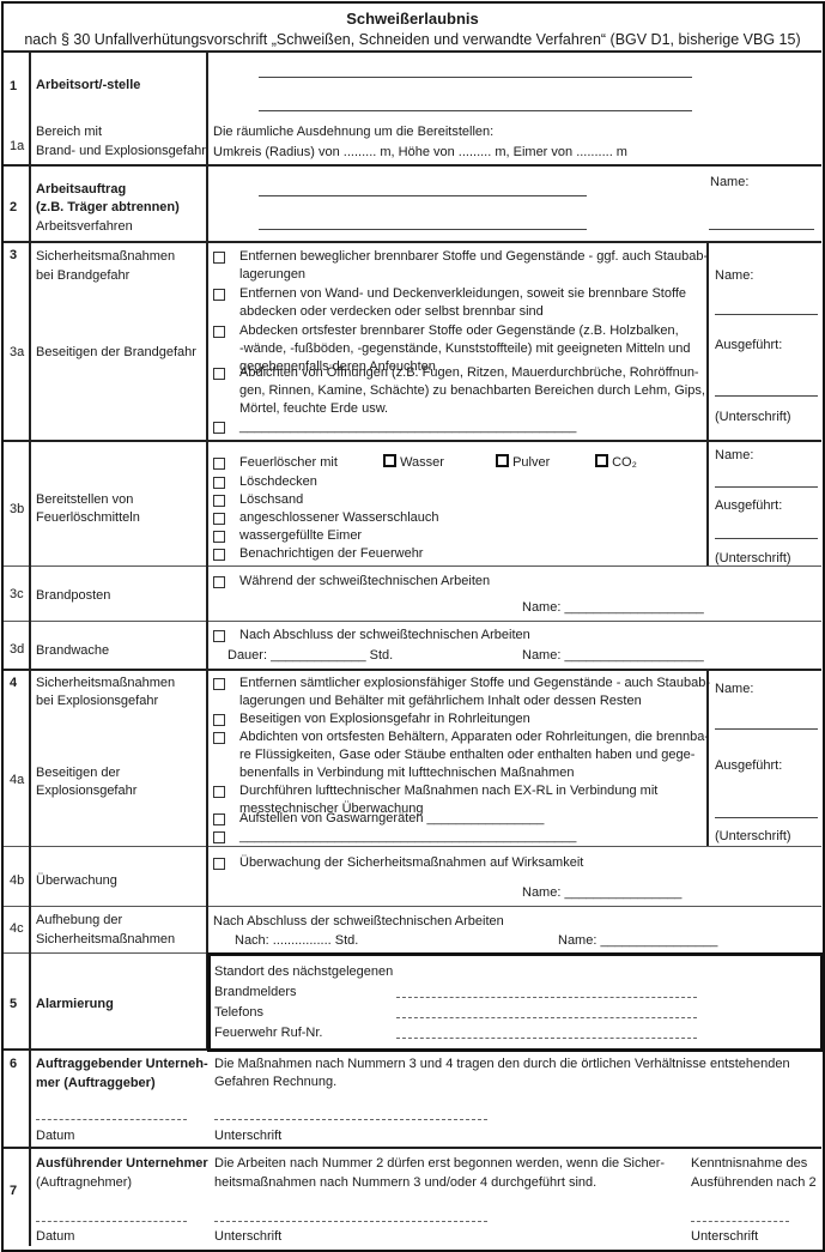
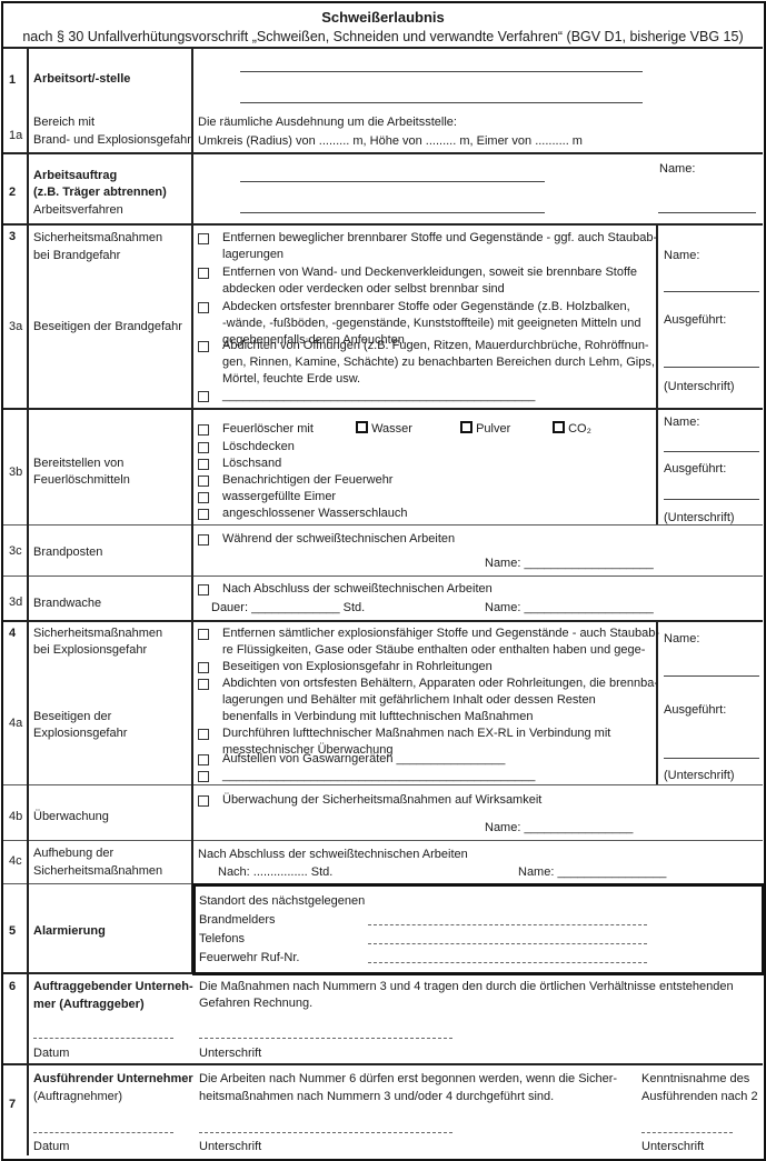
  Schweißerlaubnis
  nach § 30 Unfallverhütungsvorschrift „Schweißen, Schneiden und verwandte Verfahren“ (BGV D1, bisherige VBG 15)
  1
  Arbeitsort/-stelle
  1a
  Bereich mit
  Brand- und Explosionsgefahr
- Die räumliche Ausdehnung um die Bereitstellen:
+ Die räumliche Ausdehnung um die Arbeitsstelle:
  Umkreis (Radius) von ......... m, Höhe von ......... m, Eimer von .......... m
  2
  Arbeitsauftrag
  (z.B. Träger abtrennen)
  Arbeitsverfahren
  Name:
  3
  Sicherheitsmaßnahmen
  bei Brandgefahr
  3a
  Beseitigen der Brandgefahr
  Entfernen beweglicher brennbarer Stoffe und Gegenstände - ggf. auch Staubab-
  lagerungen
  Entfernen von Wand- und Deckenverkleidungen, soweit sie brennbare Stoffe
  abdecken oder verdecken oder selbst brennbar sind
  Abdecken ortsfester brennbarer Stoffe oder Gegenstände (z.B. Holzbalken,
  -wände, -fußböden, -gegenstände, Kunststoffteile) mit geeigneten Mitteln und
  gegebenenfalls deren Anfeuchten
  Abdichten von Öffnungen (z.B. Fugen, Ritzen, Mauerdurchbrüche, Rohröffnun-
  gen, Rinnen, Kamine, Schächte) zu benachbarten Bereichen durch Lehm, Gips,
  Mörtel, feuchte Erde usw.
  ______________________________________________
  Name:
  Ausgeführt:
  (Unterschrift)
  3b
  Bereitstellen von
  Feuerlöschmitteln
  Feuerlöscher mit
  Wasser
  Pulver
  CO₂
  Löschdecken
  Löschsand
- angeschlossener Wasserschlauch
+ Benachrichtigen der Feuerwehr
  wassergefüllte Eimer
- Benachrichtigen der Feuerwehr
+ angeschlossener Wasserschlauch
  Name:
  Ausgeführt:
  (Unterschrift)
  3c
  Brandposten
  Während der schweißtechnischen Arbeiten
  Name: ___________________
  3d
  Brandwache
  Nach Abschluss der schweißtechnischen Arbeiten
  Dauer: _____________ Std.
  Name: ___________________
  4
  Sicherheitsmaßnahmen
  bei Explosionsgefahr
  4a
  Beseitigen der
  Explosionsgefahr
  Entfernen sämtlicher explosionsfähiger Stoffe und Gegenstände - auch Staubab-
- lagerungen und Behälter mit gefährlichem Inhalt oder dessen Resten
+ re Flüssigkeiten, Gase oder Stäube enthalten oder enthalten haben und gege-
  Beseitigen von Explosionsgefahr in Rohrleitungen
  Abdichten von ortsfesten Behältern, Apparaten oder Rohrleitungen, die brennba-
- re Flüssigkeiten, Gase oder Stäube enthalten oder enthalten haben und gege-
+ lagerungen und Behälter mit gefährlichem Inhalt oder dessen Resten
  benenfalls in Verbindung mit lufttechnischen Maßnahmen
  Durchführen lufttechnischer Maßnahmen nach EX-RL in Verbindung mit
  messtechnischer Überwachung
  Aufstellen von Gaswarngeräten ________________
  ______________________________________________
  Name:
  Ausgeführt:
  (Unterschrift)
  4b
  Überwachung
  Überwachung der Sicherheitsmaßnahmen auf Wirksamkeit
  Name: ________________
  4c
  Aufhebung der
  Sicherheitsmaßnahmen
  Nach Abschluss der schweißtechnischen Arbeiten
  Nach: ................ Std.
  Name: ________________
  5
  Alarmierung
  Standort des nächstgelegenen
  Brandmelders
  Telefons
  Feuerwehr Ruf-Nr.
  6
  Auftraggebender Unterneh-
  mer (Auftraggeber)
  Die Maßnahmen nach Nummern 3 und 4 tragen den durch die örtlichen Verhältnisse entstehenden
  Gefahren Rechnung.
  Datum
  Unterschrift
  7
  Ausführender Unternehmer
  (Auftragnehmer)
- Die Arbeiten nach Nummer 2 dürfen erst begonnen werden, wenn die Sicher-
+ Die Arbeiten nach Nummer 6 dürfen erst begonnen werden, wenn die Sicher-
  heitsmaßnahmen nach Nummern 3 und/oder 4 durchgeführt sind.
  Kenntnisnahme des
  Ausführenden nach 2
  Datum
  Unterschrift
  Unterschrift
